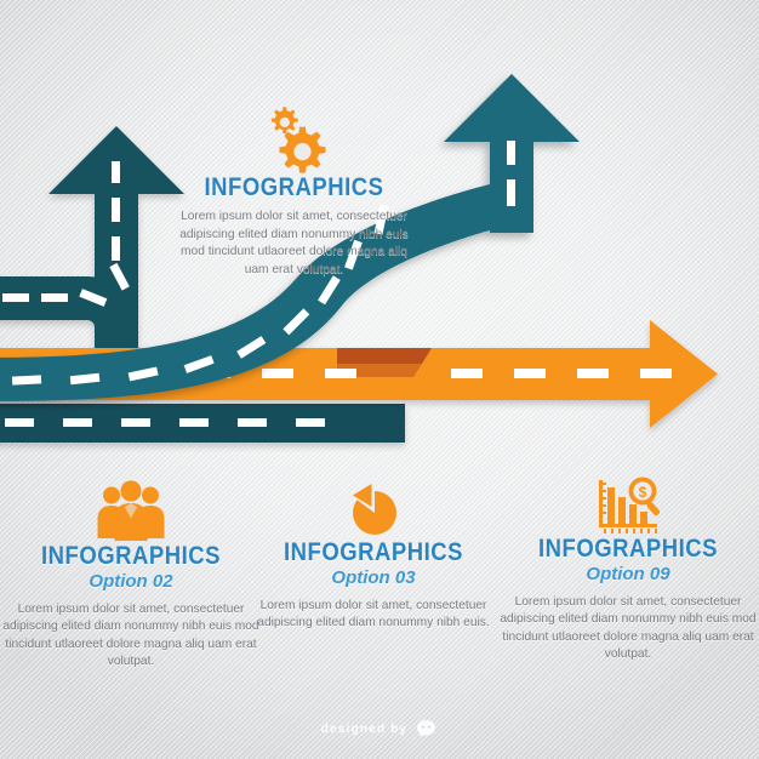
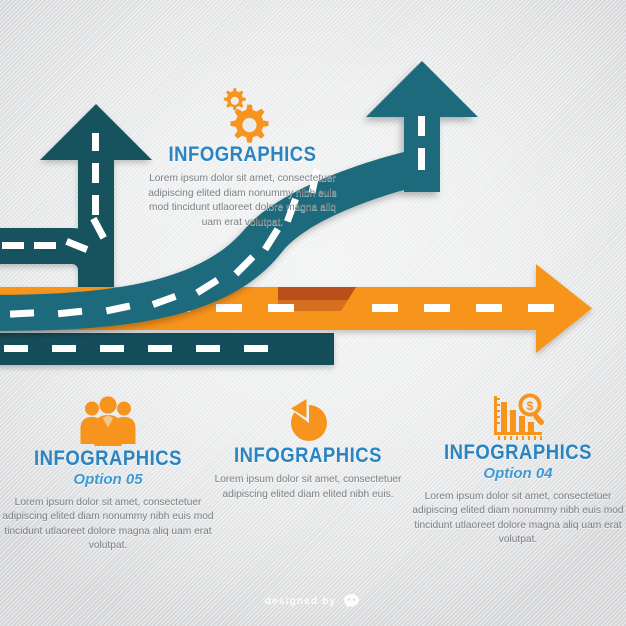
  INFOGRAPHICS
  Lorem ipsum dolor sit amet, consectetuer adipiscing elited diam nonummy nibh euis mod tincidunt utlaoreet dolore magna aliq uam erat volutpat.
  INFOGRAPHICS
- Option 02
+ Option 05
  Lorem ipsum dolor sit amet, consectetuer adipiscing elited diam nonummy nibh euis mod tincidunt utlaoreet dolore magna aliq uam erat volutpat.
  INFOGRAPHICS
- Option 03
- Lorem ipsum dolor sit amet, consectetuer adipiscing elited diam nonummy nibh euis.
+ Lorem ipsum dolor sit amet, consectetuer adipiscing elited diam elited nibh euis.
  $
  INFOGRAPHICS
- Option 09
+ Option 04
  Lorem ipsum dolor sit amet, consectetuer adipiscing elited diam nonummy nibh euis mod tincidunt utlaoreet dolore magna aliq uam erat volutpat.
  designed by
